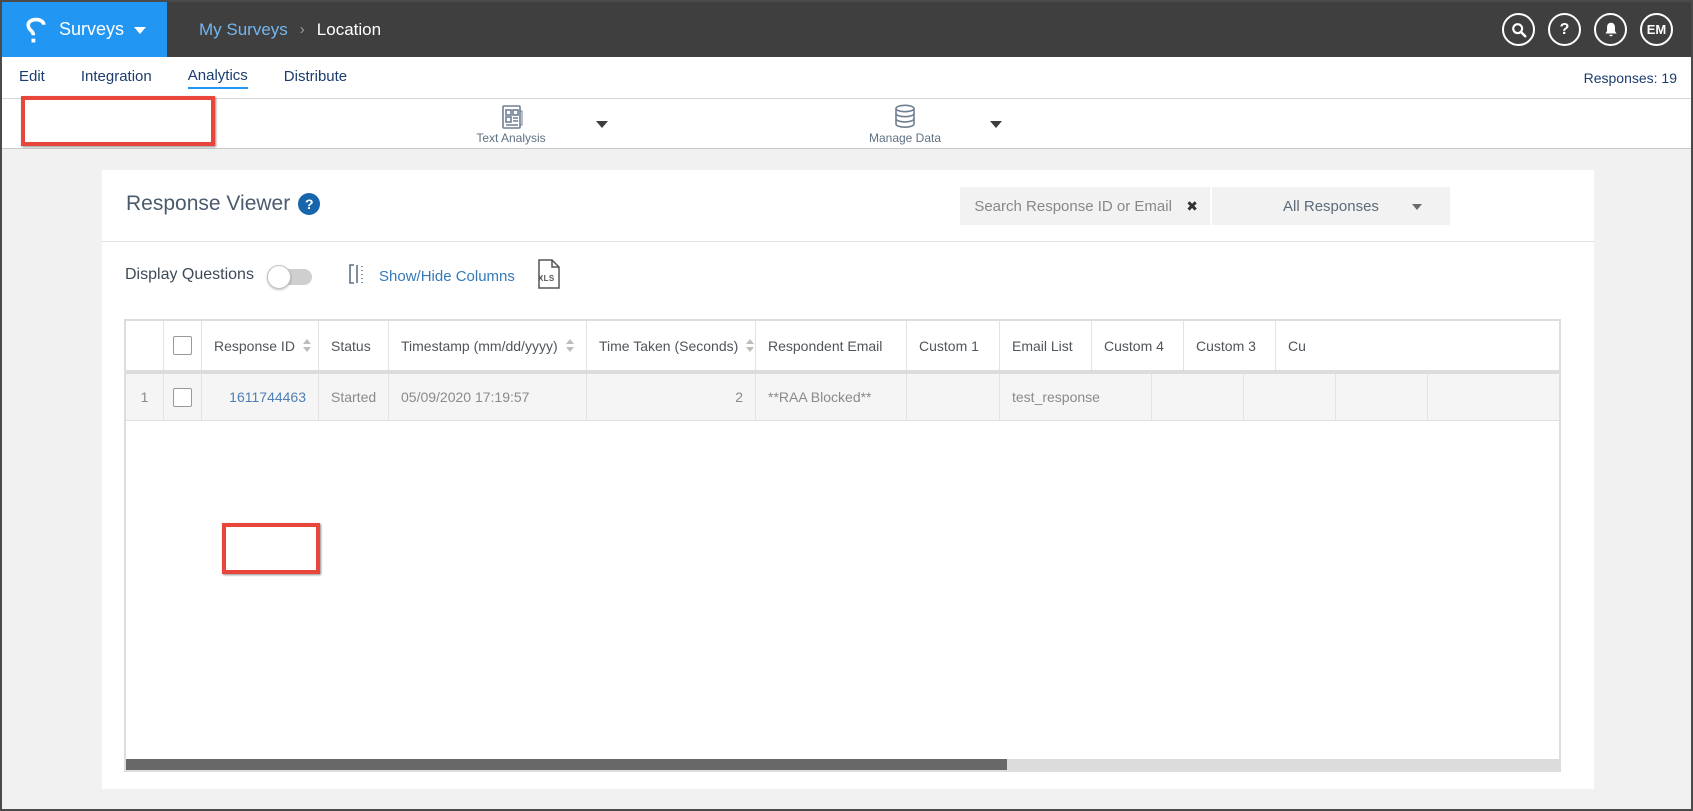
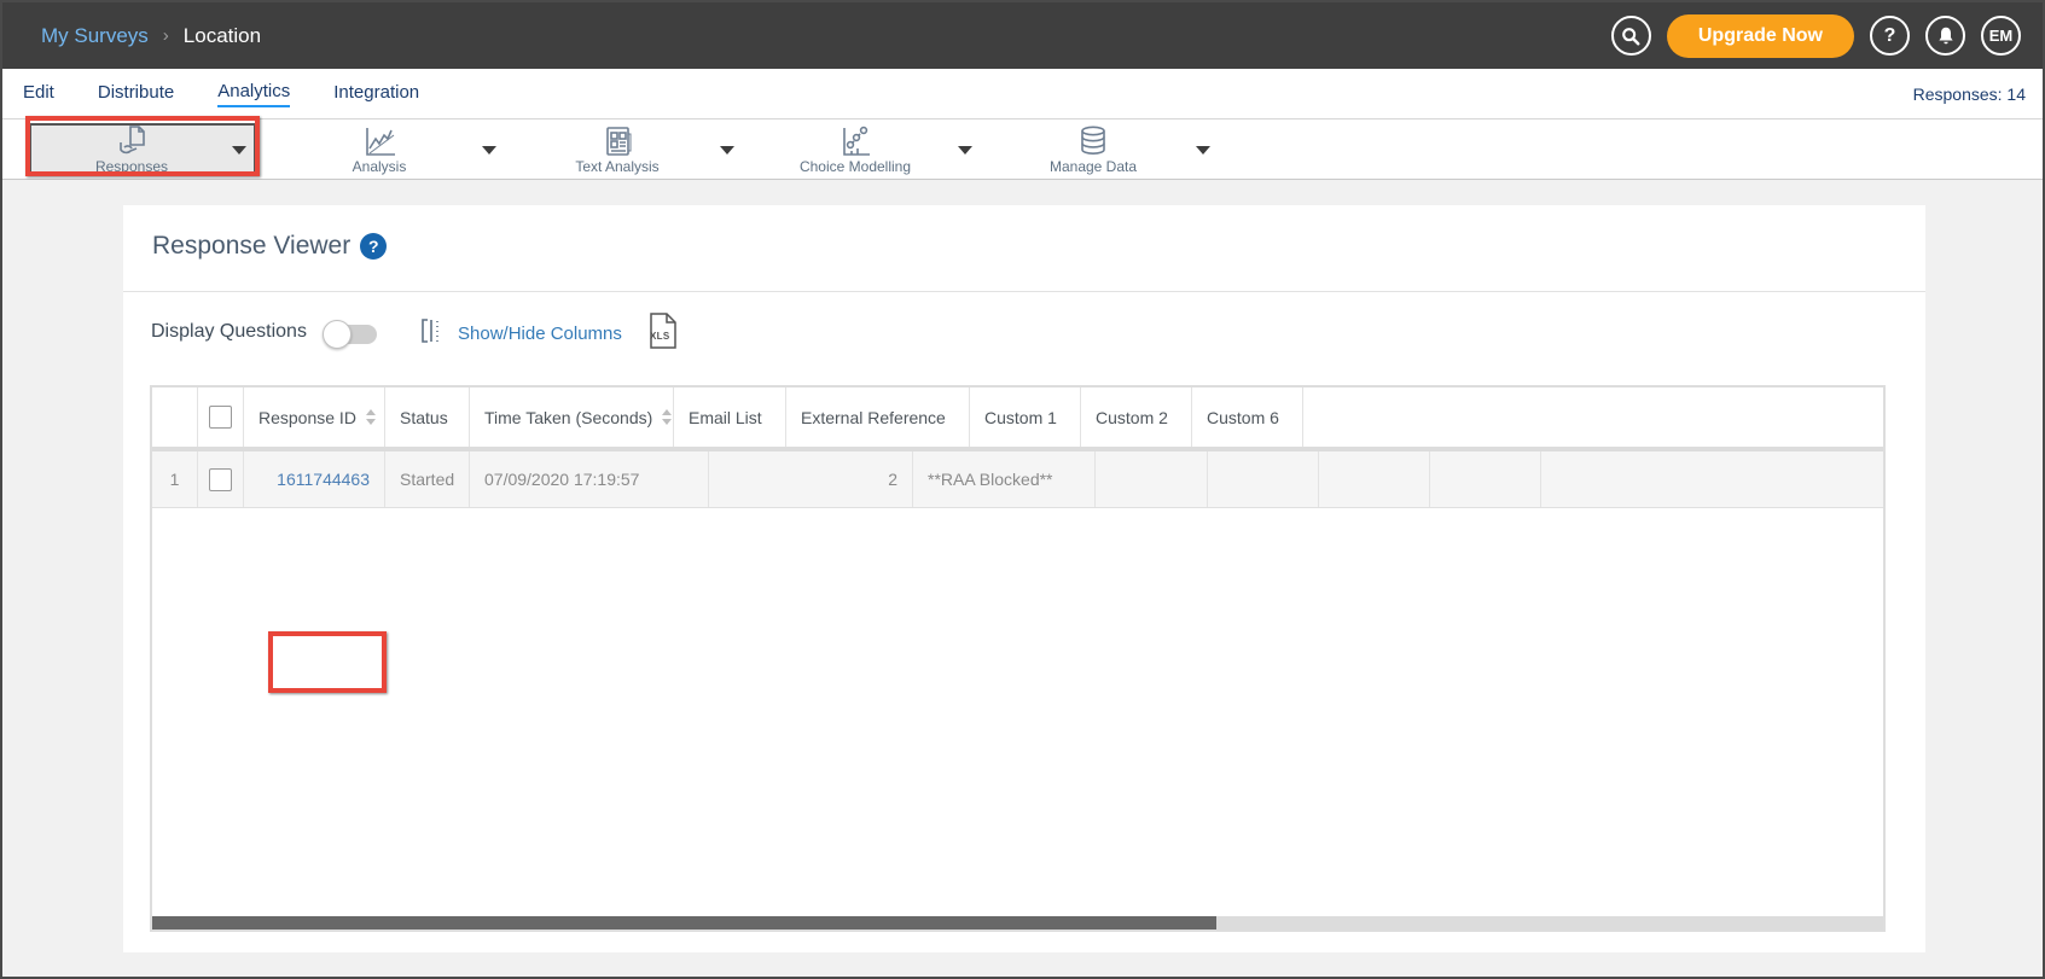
- Surveys
  My Surveys
  ›
  Location
+ Upgrade Now
  ?
  EM
  Edit
- Integration
+ Distribute
  Analytics
- Distribute
+ Integration
- Responses: 19
+ Responses: 14
+ Responses
+ Analysis
  Text Analysis
+ Choice Modelling
  Manage Data
  Response Viewer
  ?
- Search Response ID or Email
- ✖
- All Responses
  Display Questions
  Show/Hide Columns
  XLS
  Response ID
  Status
- Timestamp (mm/dd/yyyy)
  Time Taken (Seconds)
- Respondent Email
- Custom 1
+ Email List
+ External Reference
- Email List
+ Custom 1
- Custom 4
+ Custom 2
- Custom 3
+ Custom 6
- Cu
  1
  1611744463
  Started
- 05/09/2020 17:19:57
+ 07/09/2020 17:19:57
  2
  **RAA Blocked**
- test_response
